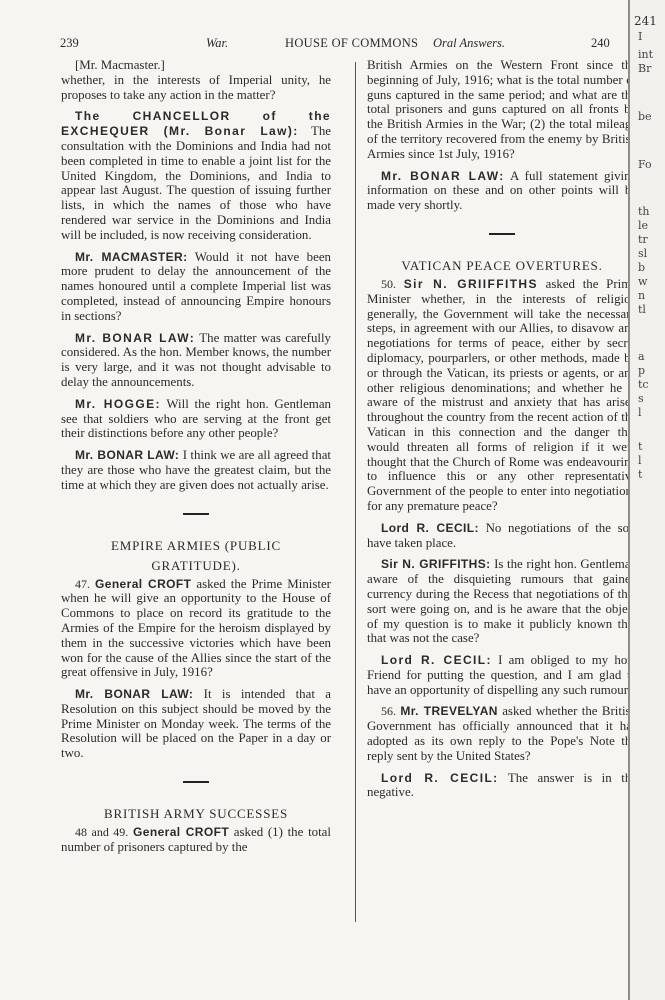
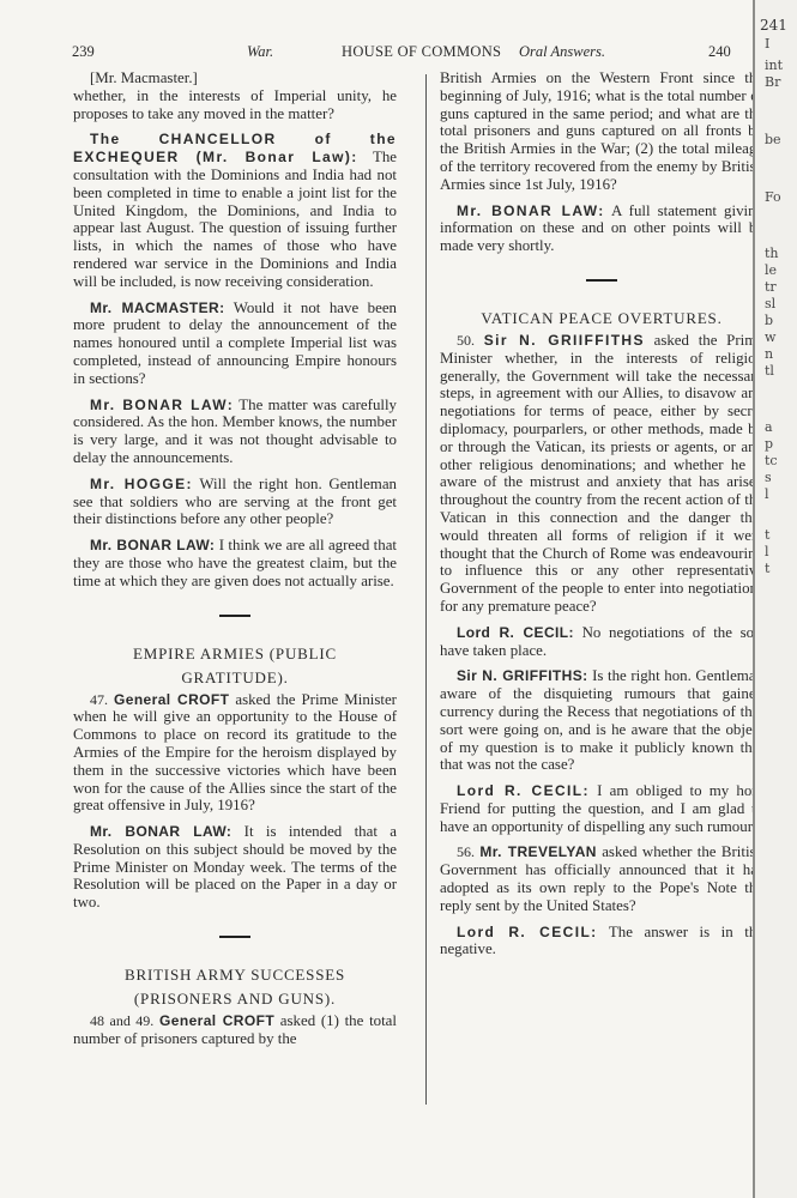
  239
  War.
  HOUSE OF COMMONS
  Oral Answers.
  240
  [Mr. Macmaster.]
- whether, in the interests of Imperial unity, he proposes to take any action in the matter?
+ whether, in the interests of Imperial unity, he proposes to take any moved in the matter?
  The CHANCELLOR of the EXCHEQUER (Mr. Bonar Law): The consultation with the Dominions and India had not been completed in time to enable a joint list for the United Kingdom, the Dominions, and India to appear last August. The question of issuing further lists, in which the names of those who have rendered war service in the Dominions and India will be included, is now receiving consideration.
  Mr. MACMASTER: Would it not have been more prudent to delay the announcement of the names honoured until a complete Imperial list was completed, instead of announcing Empire honours in sections?
  Mr. BONAR LAW: The matter was carefully considered. As the hon. Member knows, the number is very large, and it was not thought advisable to delay the announcements.
  Mr. HOGGE: Will the right hon. Gentleman see that soldiers who are serving at the front get their distinctions before any other people?
  Mr. BONAR LAW: I think we are all agreed that they are those who have the greatest claim, but the time at which they are given does not actually arise.
  EMPIRE ARMIES (PUBLIC
  GRATITUDE).
  47. General CROFT asked the Prime Minister when he will give an opportunity to the House of Commons to place on record its gratitude to the Armies of the Empire for the heroism displayed by them in the successive victories which have been won for the cause of the Allies since the start of the great offensive in July, 1916?
  Mr. BONAR LAW: It is intended that a Resolution on this subject should be moved by the Prime Minister on Monday week. The terms of the Resolution will be placed on the Paper in a day or two.
  BRITISH ARMY SUCCESSES
+ (PRISONERS AND GUNS).
  48 and 49. General CROFT asked (1) the total number of prisoners captured by the
  British Armies on the Western Front since t beginning of July, 1916; what is the total number guns captured in the same period; and what are t total prisoners and guns captured on all fronts the British Armies in the War; (2) the total milea of the territory recovered from the enemy by Briti Armies since 1st July, 1916?
  Mr. BONAR LAW: A full statement givi information on these and on other points will made very shortly.
  VATICAN PEACE OVERTURES.
  50. Sir N. GRIIFFITHS asked the Prim Minister whether, in the interests of religi generally, the Government will take the necessa steps, in agreement with our Allies, to disavow a negotiations for terms of peace, either by secr diplomacy, pourparlers, or other methods, made or through the Vatican, its priests or agents, or a other religious denominations; and whether he aware of the mistrust and anxiety that has aris throughout the country from the recent action of t Vatican in this connection and the danger th would threaten all forms of religion if it we thought that the Church of Rome was endeavouri to influence this or any other representati Government of the people to enter into negotiatio for any premature peace?
  Lord R. CECIL: No negotiations of the so have taken place.
  Sir N. GRIFFITHS: Is the right hon. Gentlem aware of the disquieting rumours that gain currency during the Recess that negotiations of th sort were going on, and is he aware that the obje of my question is to make it publicly known th that was not the case?
  Lord R. CECIL: I am obliged to my ho Friend for putting the question, and I am glad have an opportunity of dispelling any such rumour
  56. Mr. TREVELYAN asked whether the Briti Government has officially announced that it h adopted as its own reply to the Pope's Note t reply sent by the United States?
  Lord R. CECIL: The answer is in t negative.
  241
  I
  int
  Br
  be
  Fo
  th
  le
  tr
  sl
  b
  w
  n
  tl
  a
  p
  tc
  s
  l
  t
  l
  t
